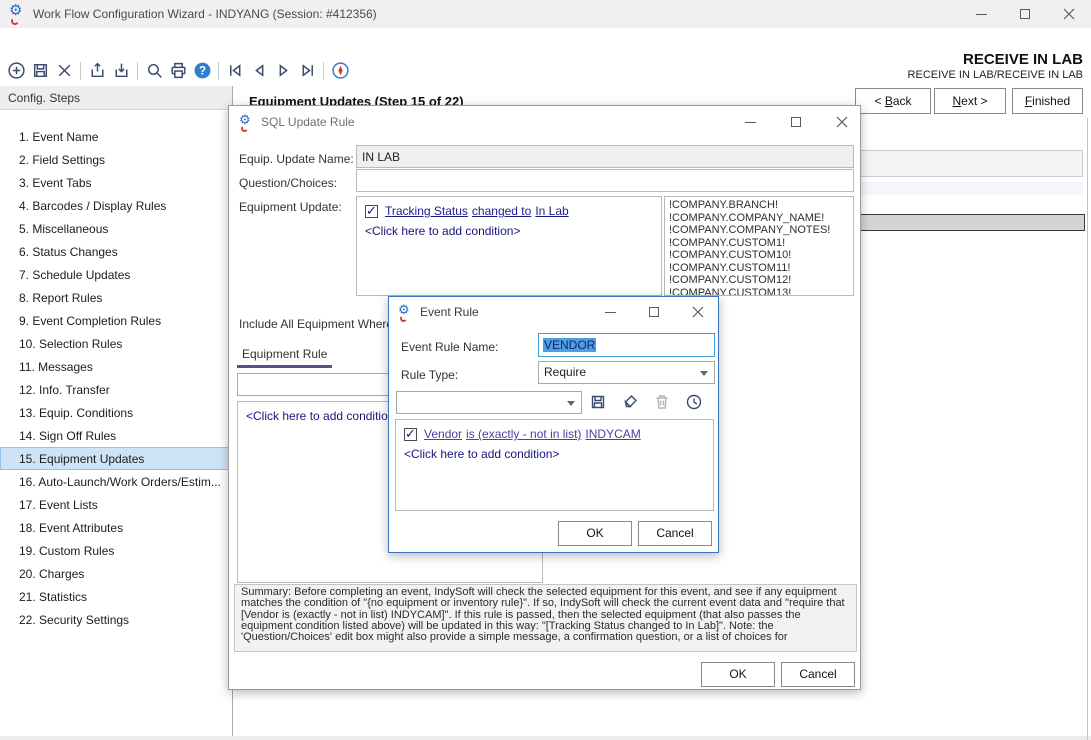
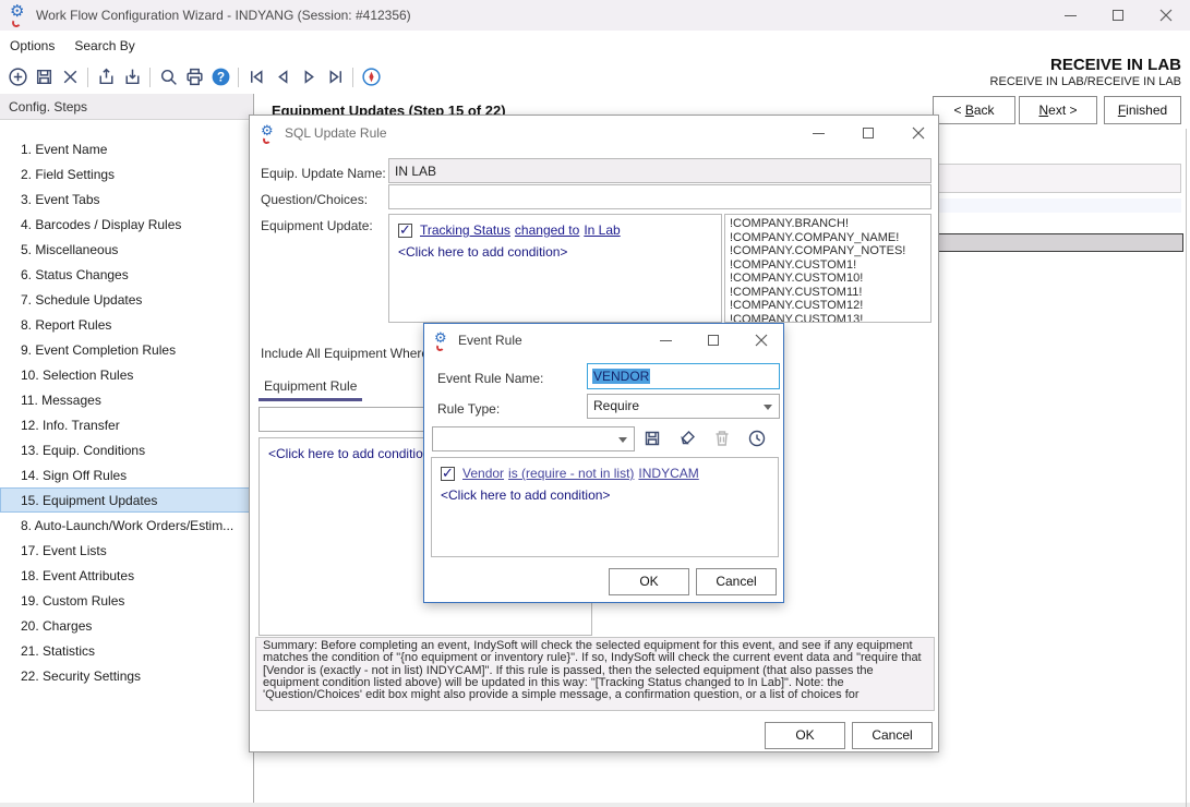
  ⚙
  Work Flow Configuration Wizard - INDYANG (Session: #412356)
+ Options
+ Search By
  ?
  RECEIVE IN LAB
  RECEIVE IN LAB/RECEIVE IN LAB
  < Back
  Next >
  Finished
  Config. Steps
  1. Event Name
  2. Field Settings
  3. Event Tabs
  4. Barcodes / Display Rules
  5. Miscellaneous
  6. Status Changes
  7. Schedule Updates
  8. Report Rules
  9. Event Completion Rules
  10. Selection Rules
  11. Messages
  12. Info. Transfer
  13. Equip. Conditions
  14. Sign Off Rules
  15. Equipment Updates
- 16. Auto-Launch/Work Orders/Estim...
+ 8. Auto-Launch/Work Orders/Estim...
  17. Event Lists
  18. Event Attributes
  19. Custom Rules
  20. Charges
  21. Statistics
  22. Security Settings
  Equipment Updates (Step 15 of 22)
  ⚙
  SQL Update Rule
  Equip. Update Name:
  IN LAB
  Question/Choices:
  Equipment Update:
  ✓
  Tracking Status
  changed to
  In Lab
  <Click here to add condition>
  !COMPANY.BRANCH!
  !COMPANY.COMPANY_NAME!
  !COMPANY.COMPANY_NOTES!
  !COMPANY.CUSTOM1!
  !COMPANY.CUSTOM10!
  !COMPANY.CUSTOM11!
  !COMPANY.CUSTOM12!
  !COMPANY.CUSTOM13!
  Include All Equipment Wher
  Equipment Rule
  <Click here to add conditio
  Summary: Before completing an event, IndySoft will check the selected equipment for this event, and see if any equipment matches the condition of "{no equipment or inventory rule}". If so, IndySoft will check the current event data and "require that [Vendor is (exactly - not in list) INDYCAM]". If this rule is passed, then the selected equipment (that also passes the equipment condition listed above) will be updated in this way: "[Tracking Status changed to In Lab]". Note: the 'Question/Choices' edit box might also provide a simple message, a confirmation question, or a list of choices for
  OK
  Cancel
  ⚙
  Event Rule
  Event Rule Name:
  VENDOR
  Rule Type:
  Require
  ✓
  Vendor
- is (exactly - not in list)
+ is (require - not in list)
  INDYCAM
  <Click here to add condition>
  OK
  Cancel
